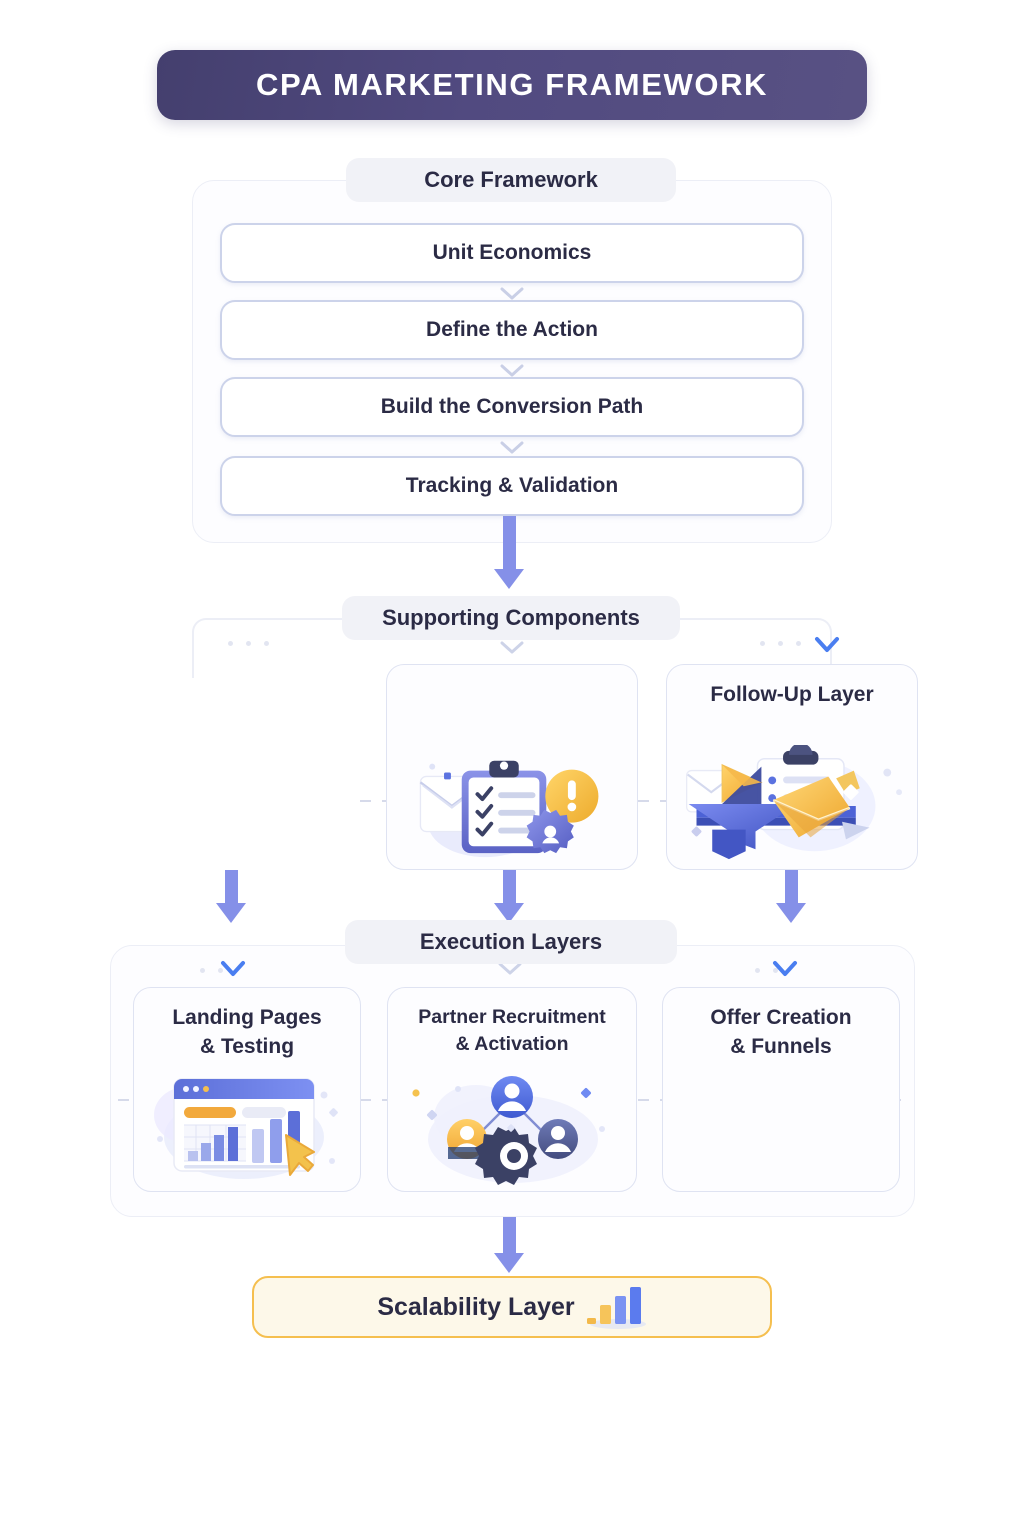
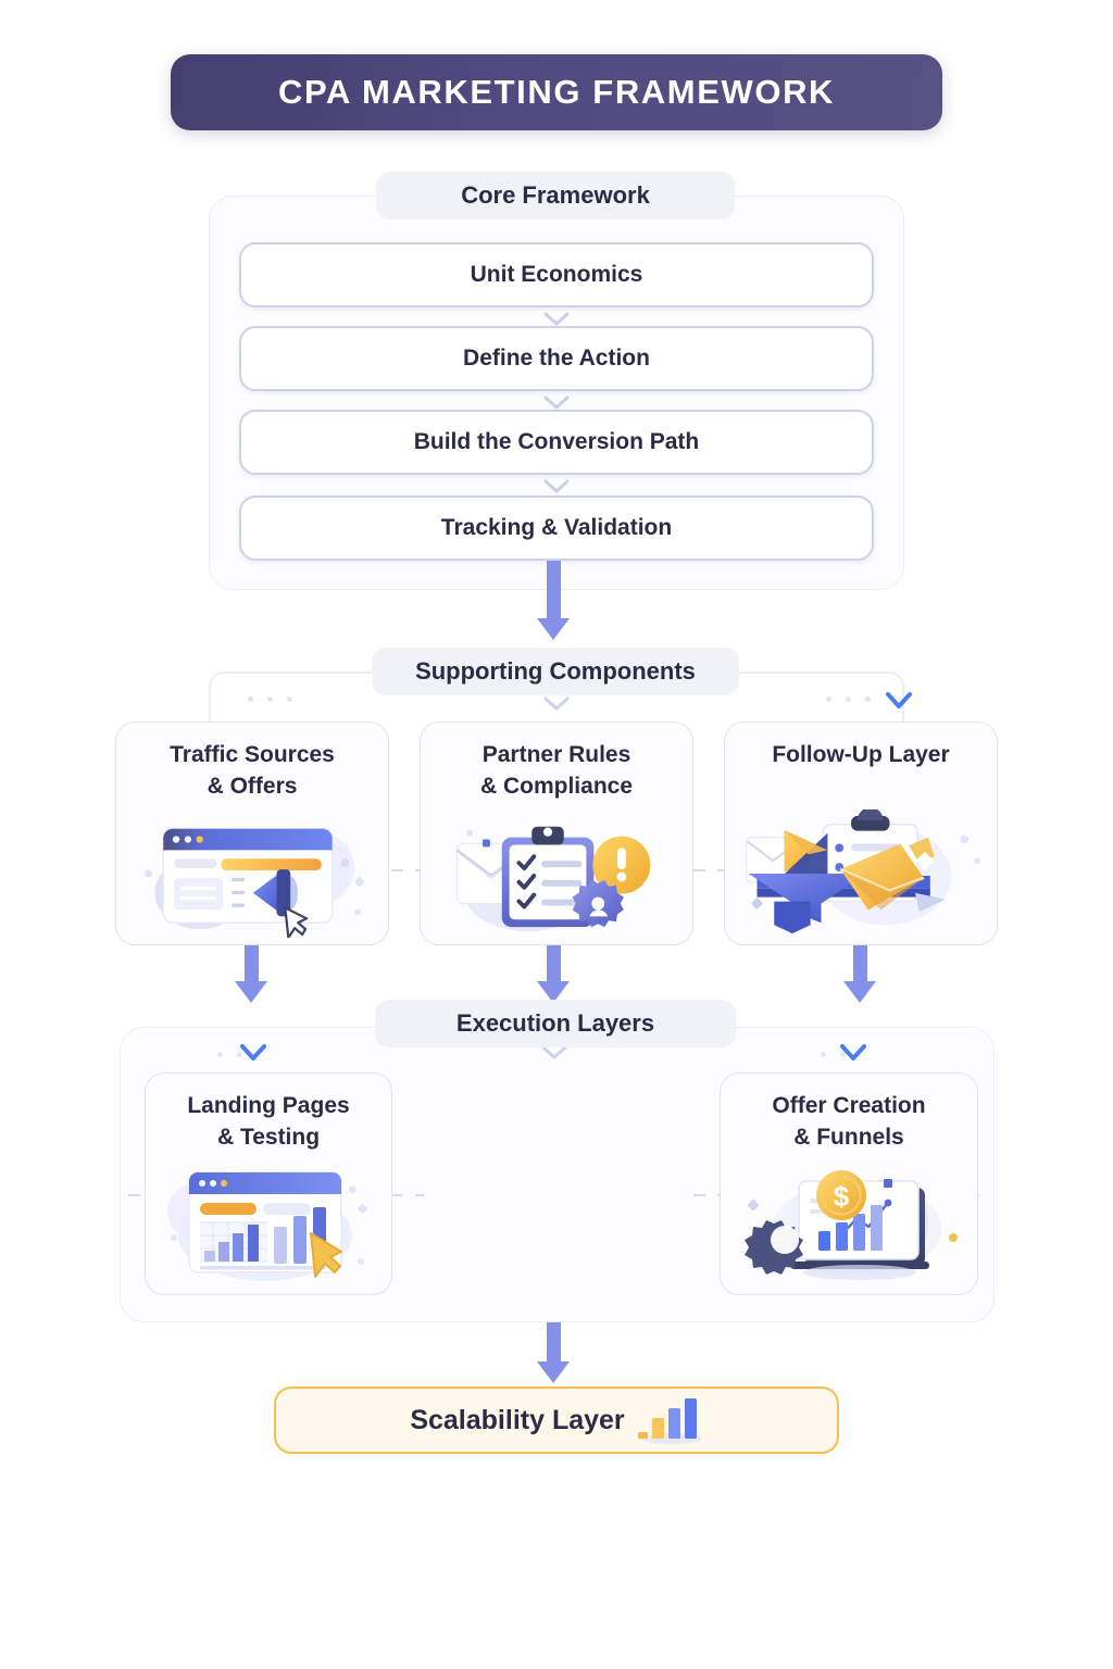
  CPA MARKETING FRAMEWORK
  Core Framework
  Unit Economics
  Define the Action
  Build the Conversion Path
  Tracking & Validation
  Supporting Components
+ Traffic Sources
+ & Offers
+ Partner Rules
+ & Compliance
  Follow-Up Layer
  Execution Layers
  Landing Pages
  & Testing
- Partner Recruitment
- & Activation
  Offer Creation
  & Funnels
+ $
  Scalability Layer
